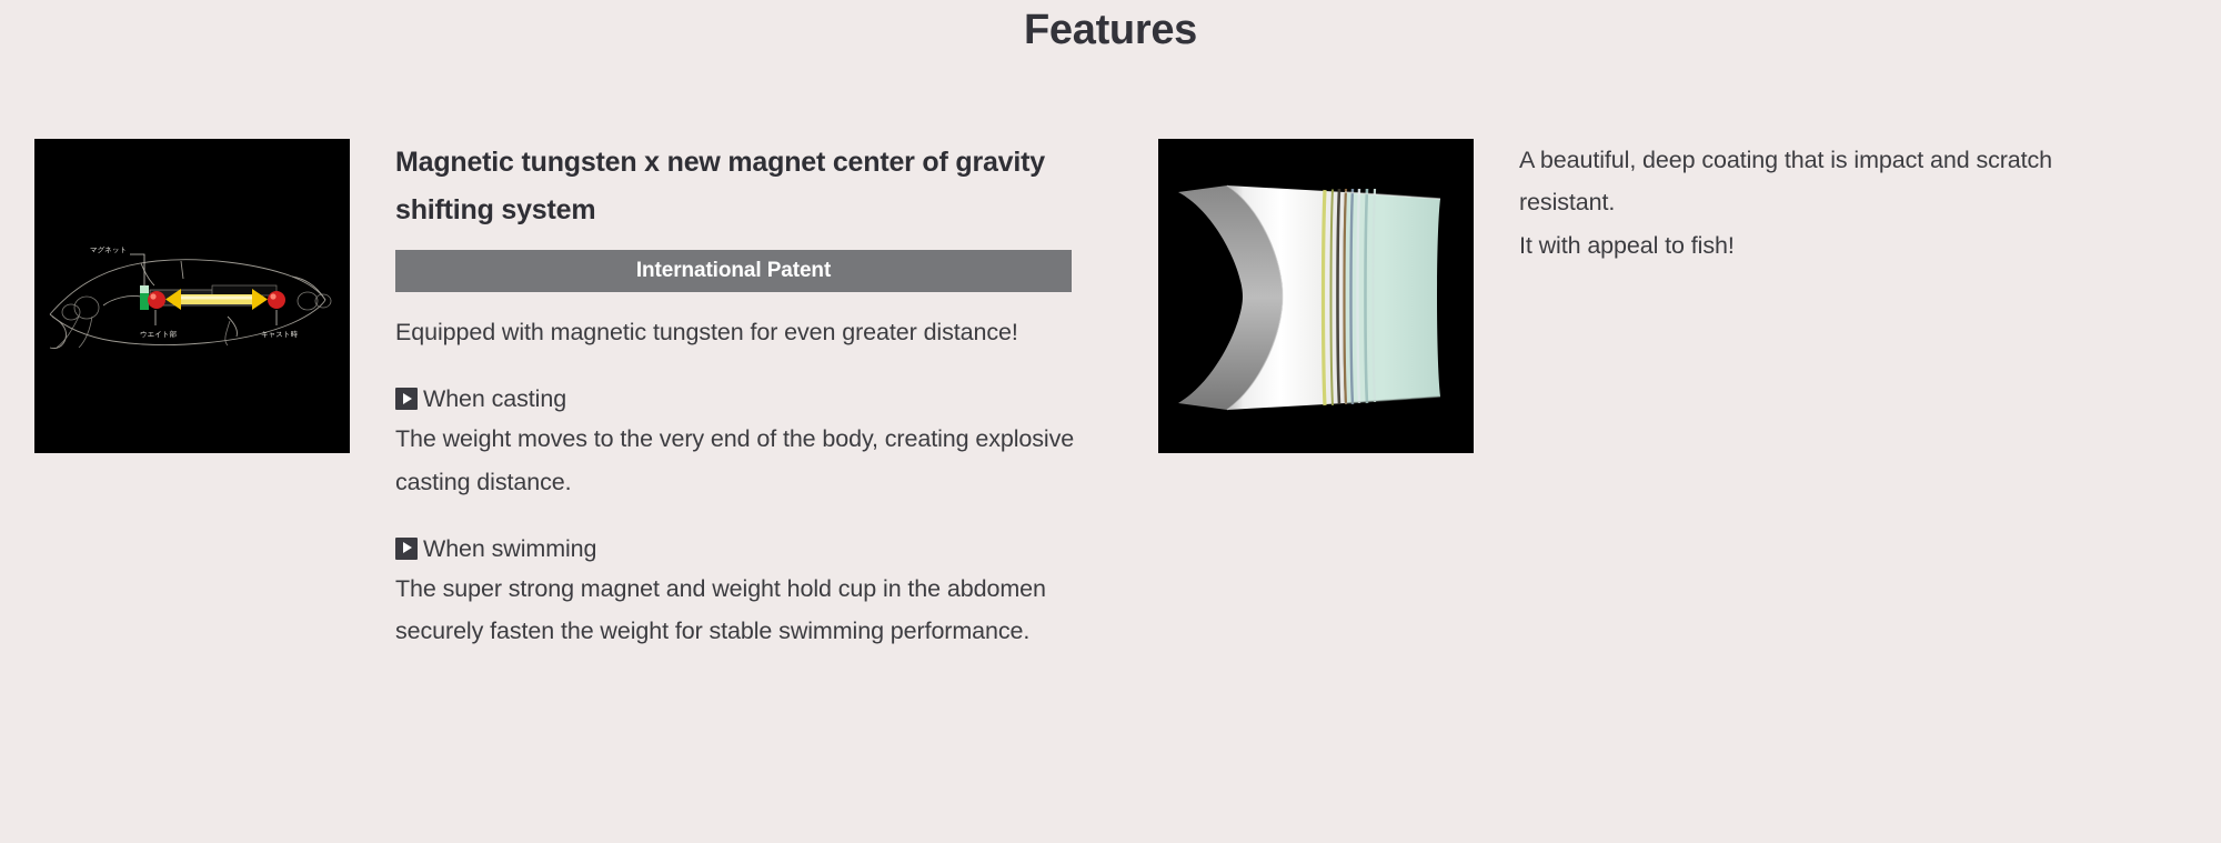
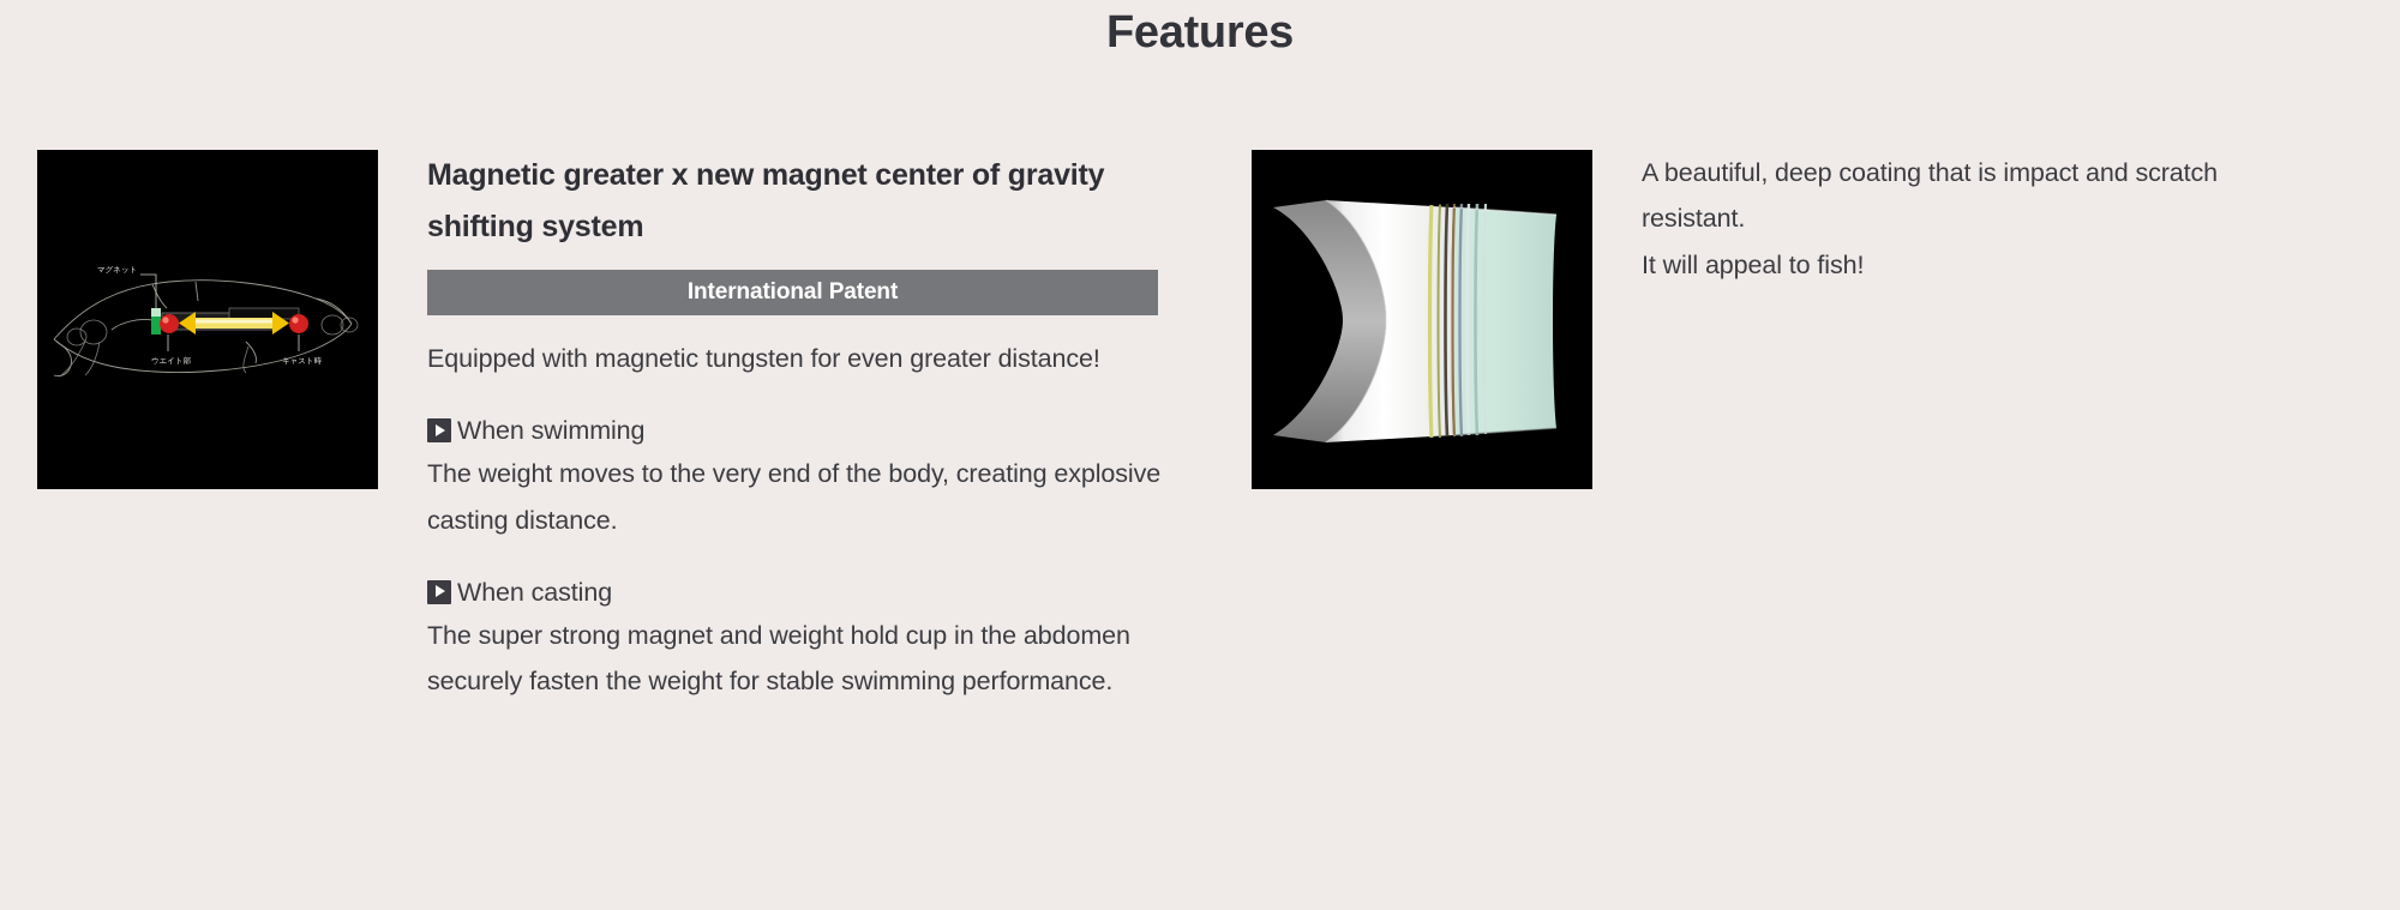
  Features
  マグネット
  ウエイト部
  キャスト時
- Magnetic tungsten x new magnet center of gravity shifting system
+ Magnetic greater x new magnet center of gravity shifting system
  International Patent
  Equipped with magnetic tungsten for even greater distance!
- When casting
+ When swimming
  The weight moves to the very end of the body, creating explosive casting distance.
- When swimming
+ When casting
  The super strong magnet and weight hold cup in the abdomen securely fasten the weight for stable swimming performance.
  A beautiful, deep coating that is impact and scratch resistant.
- It with appeal to fish!
+ It will appeal to fish!
